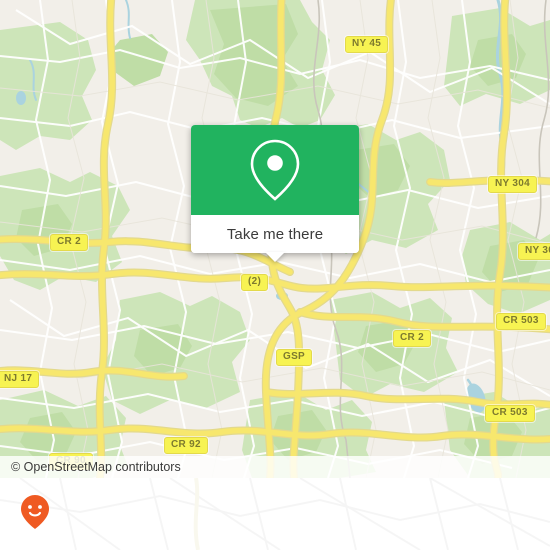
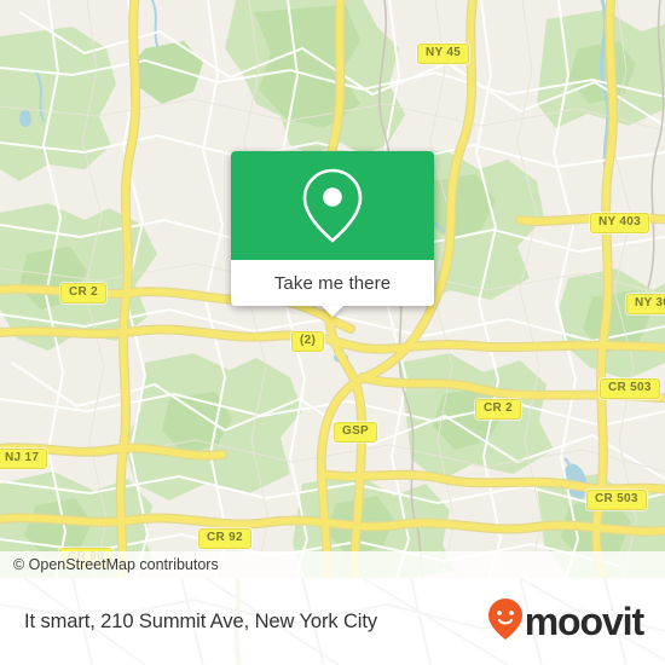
  NY 45
- NY 304
+ NY 403
  NY 3
  CR 2
  (2)
  CR 2
  CR 503
  GSP
  NJ 17
  CR 503
  CR 92
  CR 90
  Take me there
  © OpenStreetMap contributors
+ It smart, 210 Summit Ave, New York City
+ moovit
